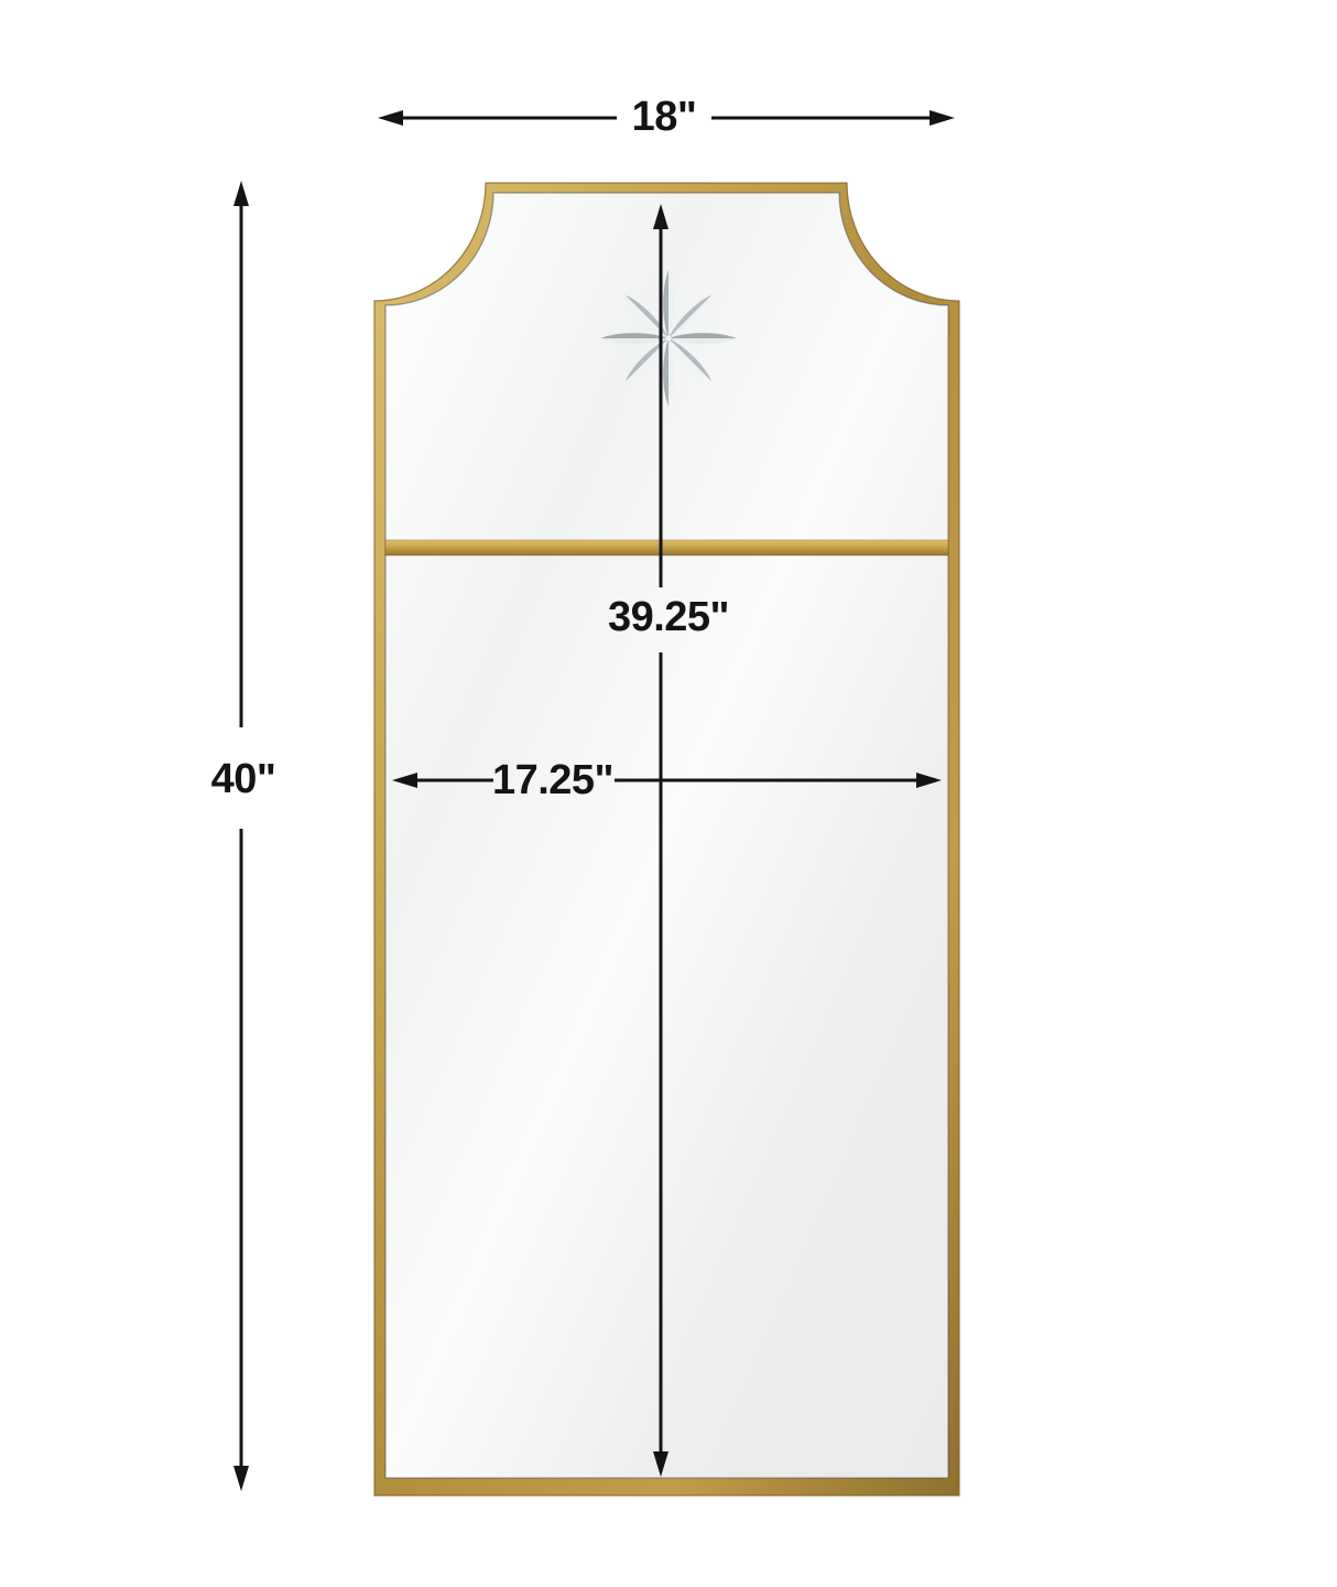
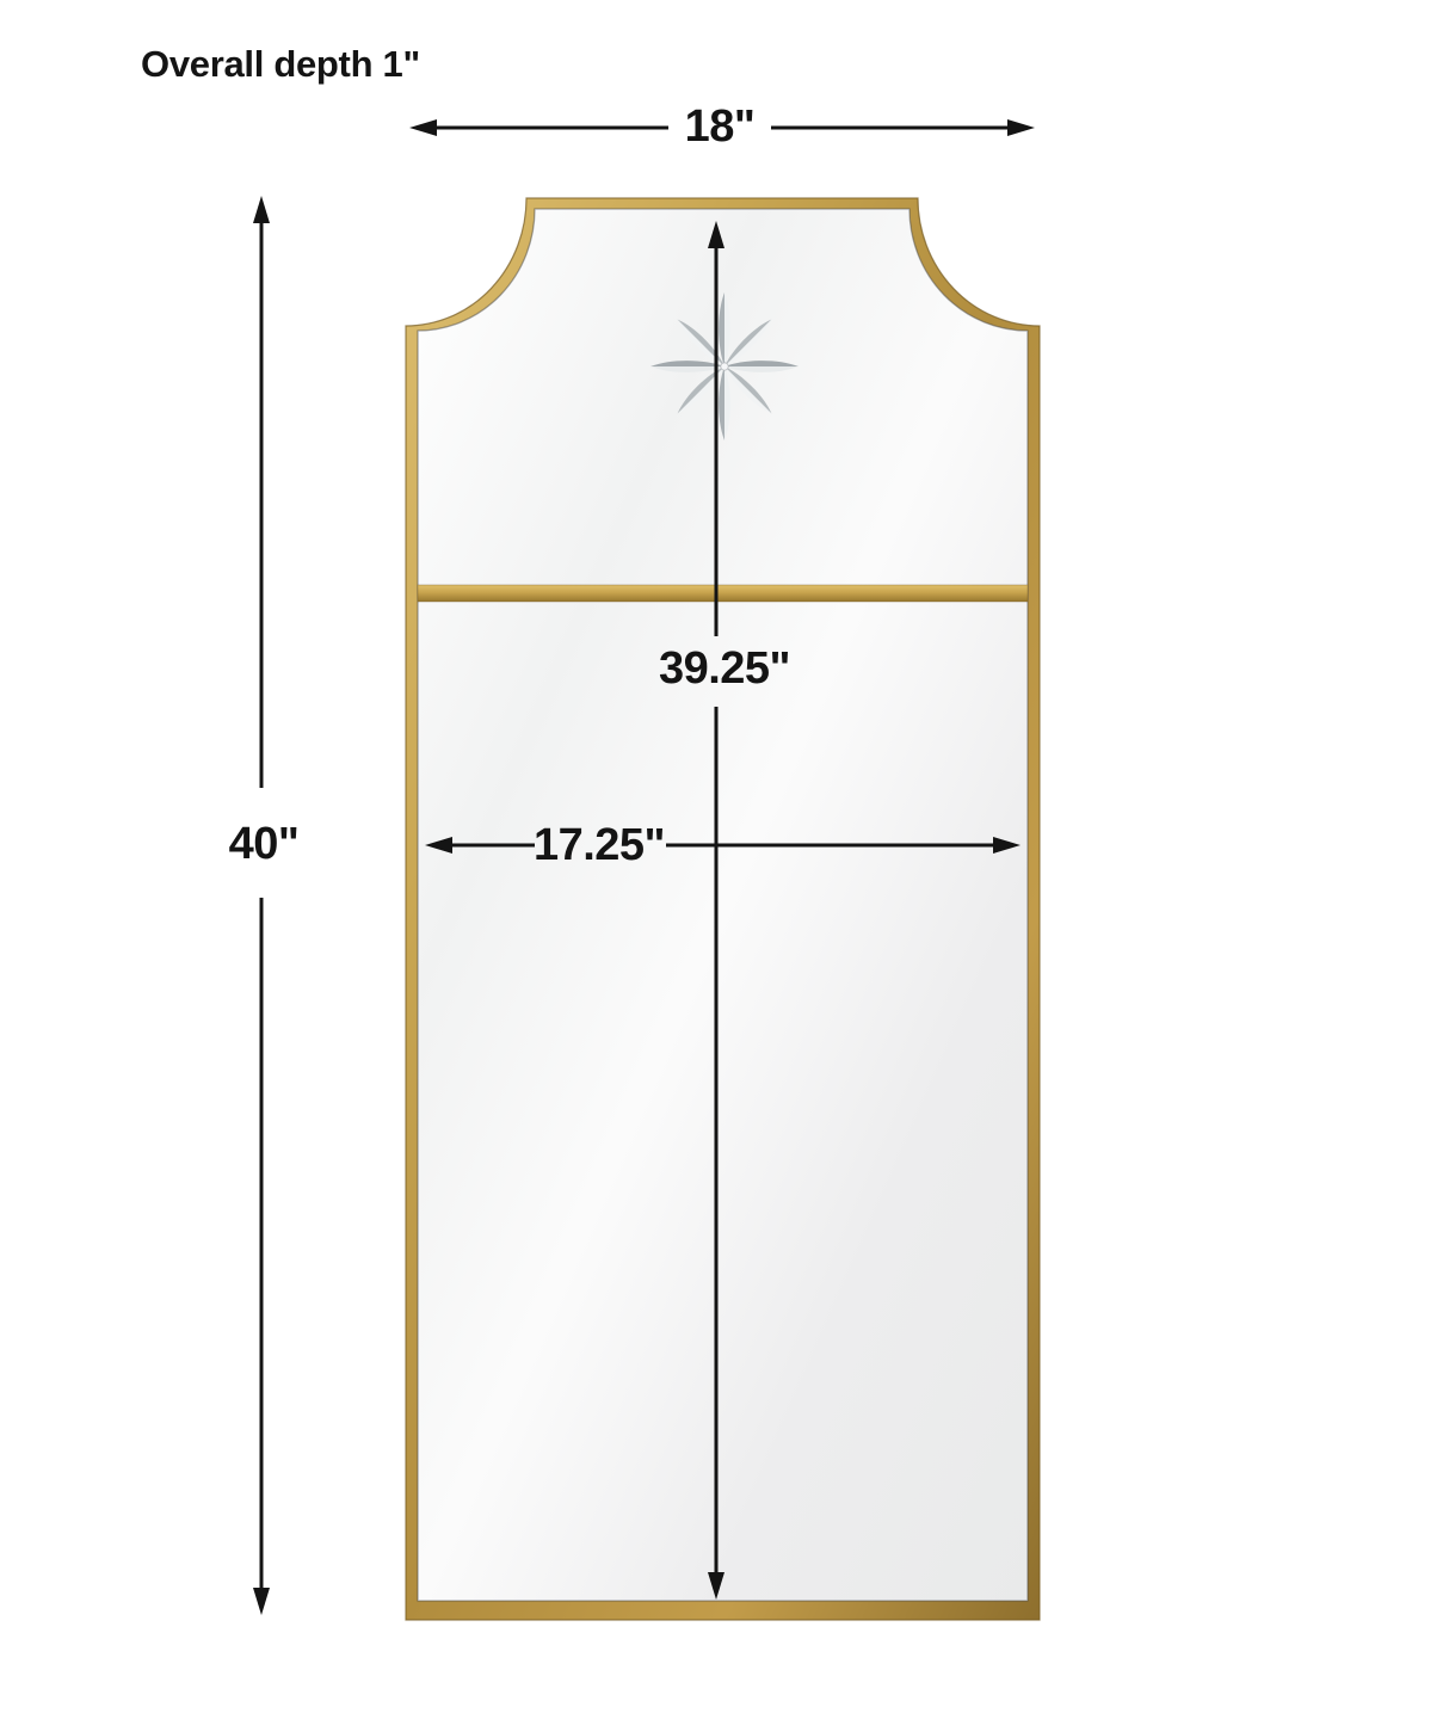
+ Overall depth 1"
  18"
  40"
  39.25"
  17.25"
